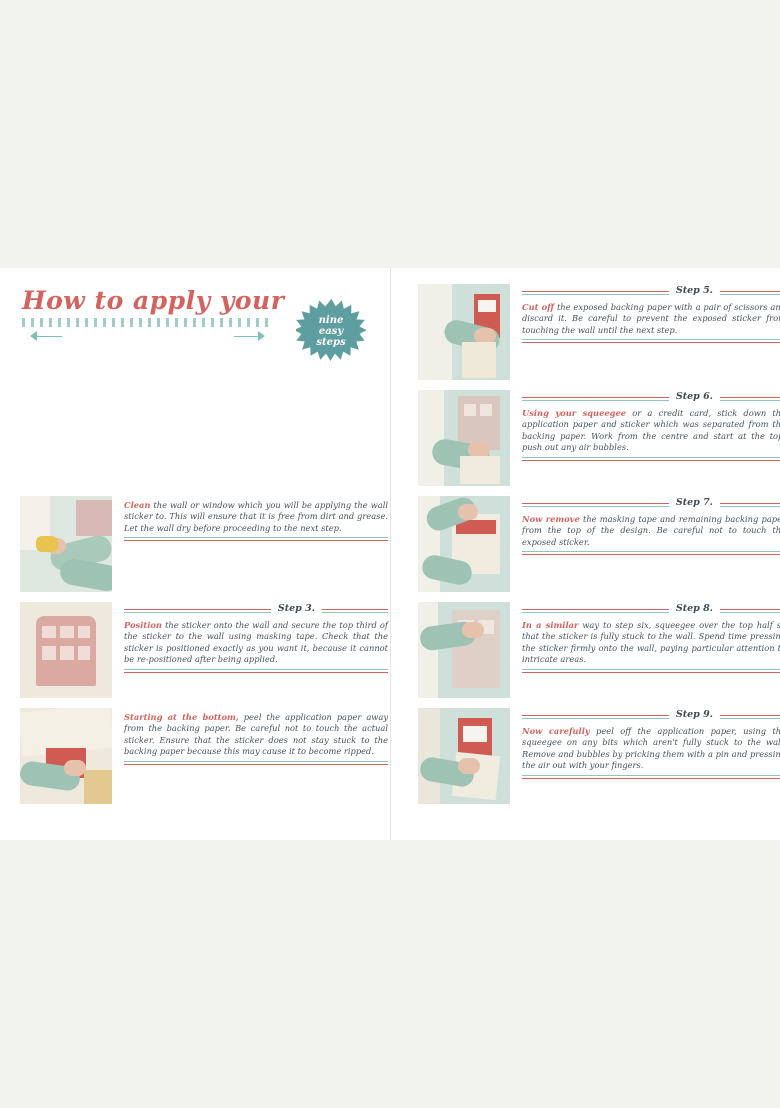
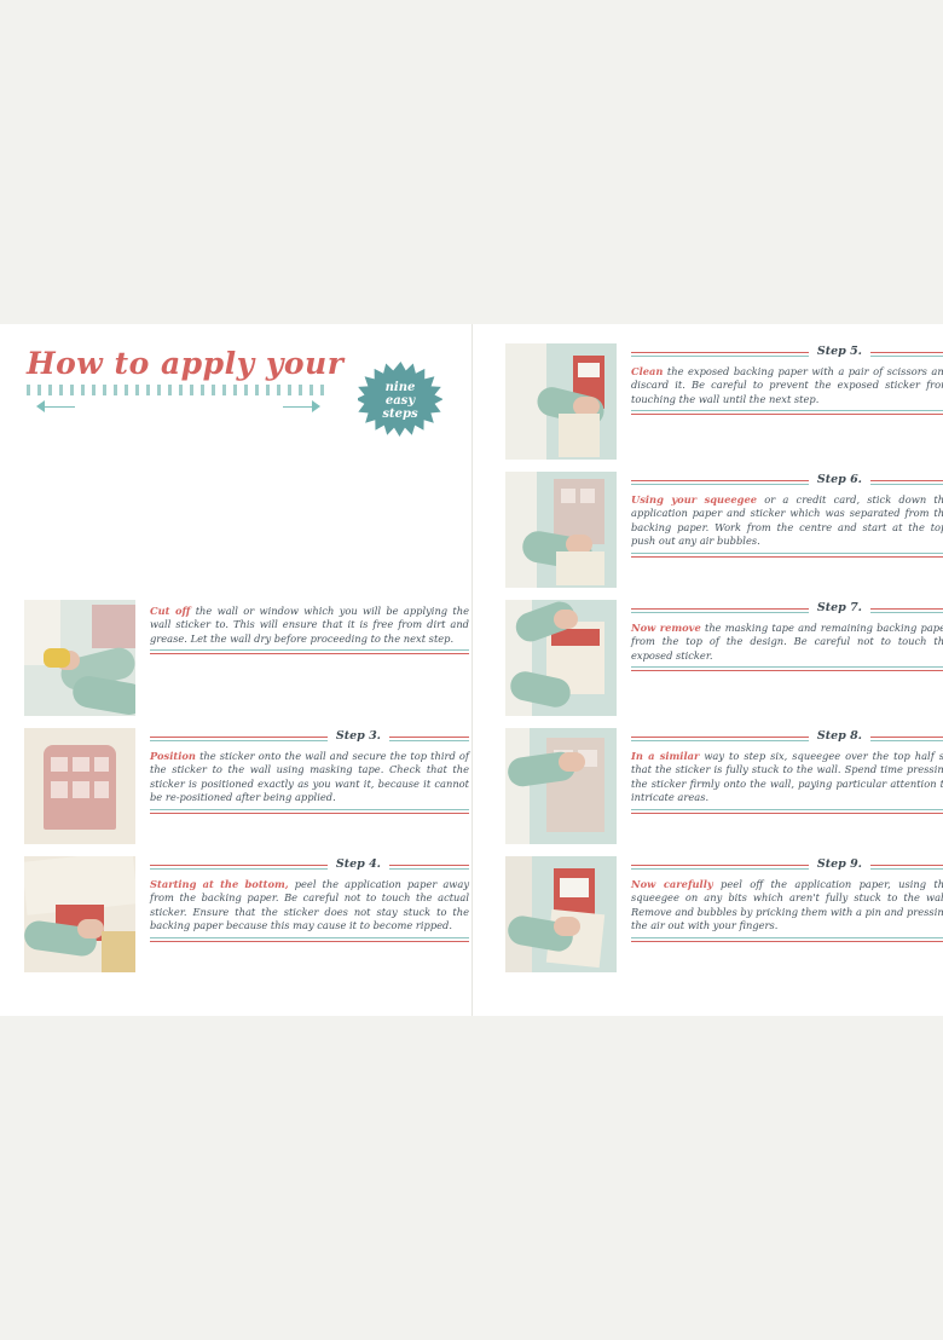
  How to apply your
  nine
  easy
  steps
- Clean the wall or window which you will be applying the wall sticker to. This will ensure that it is free from dirt and grease. Let the wall dry before proceeding to the next step.
+ Cut off the wall or window which you will be applying the wall sticker to. This will ensure that it is free from dirt and grease. Let the wall dry before proceeding to the next step.
  Step 3.
  Position the sticker onto the wall and secure the top third of the sticker to the wall using masking tape. Check that the sticker is positioned exactly as you want it, because it cannot be re-positioned after being applied.
+ Step 4.
  Starting at the bottom, peel the application paper away from the backing paper. Be careful not to touch the actual sticker. Ensure that the sticker does not stay stuck to the backing paper because this may cause it to become ripped.
  Step 5.
- Cut off the exposed backing paper with a pair of scissors an discard it. Be careful to prevent the exposed sticker fro touching the wall until the next step.
+ Clean the exposed backing paper with a pair of scissors an discard it. Be careful to prevent the exposed sticker fro touching the wall until the next step.
  Step 6.
  Using your squeegee or a credit card, stick down th application paper and sticker which was separated from th backing paper. Work from the centre and start at the to push out any air bubbles.
  Step 7.
  Now remove the masking tape and remaining backing pap from the top of the design. Be careful not to touch th exposed sticker.
  Step 8.
  In a similar way to step six, squeegee over the top half s that the sticker is fully stuck to the wall. Spend time pressin the sticker firmly onto the wall, paying particular attention t intricate areas.
  Step 9.
  Now carefully peel off the application paper, using th squeegee on any bits which aren't fully stuck to the wal Remove and bubbles by pricking them with a pin and pressin the air out with your fingers.
